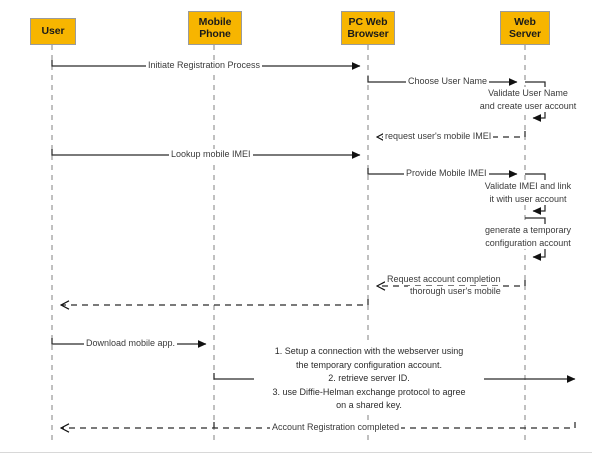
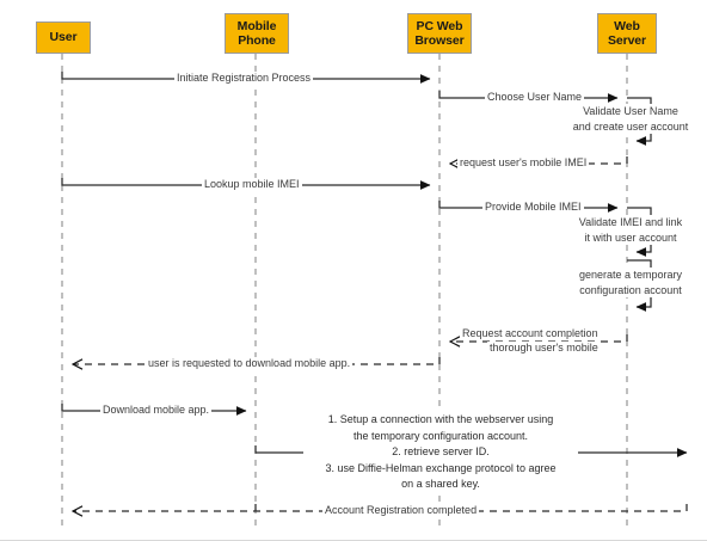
  User
  Mobile
  Phone
  PC Web
  Browser
  Web
  Server
  Initiate Registration Process
  Choose User Name
  request user's mobile IMEI
  Lookup mobile IMEI
  Provide Mobile IMEI
  Request account completion
  thorough user's mobile
+ user is requested to download mobile app.
  Download mobile app.
  Account Registration completed
  Validate User Name
  and create user account
  Validate IMEI and link
  it with user account
  generate a temporary
  configuration account
  1. Setup a connection with the webserver using
  the temporary configuration account.
  2. retrieve server ID.
  3. use Diffie-Helman exchange protocol to agree
  on a shared key.
